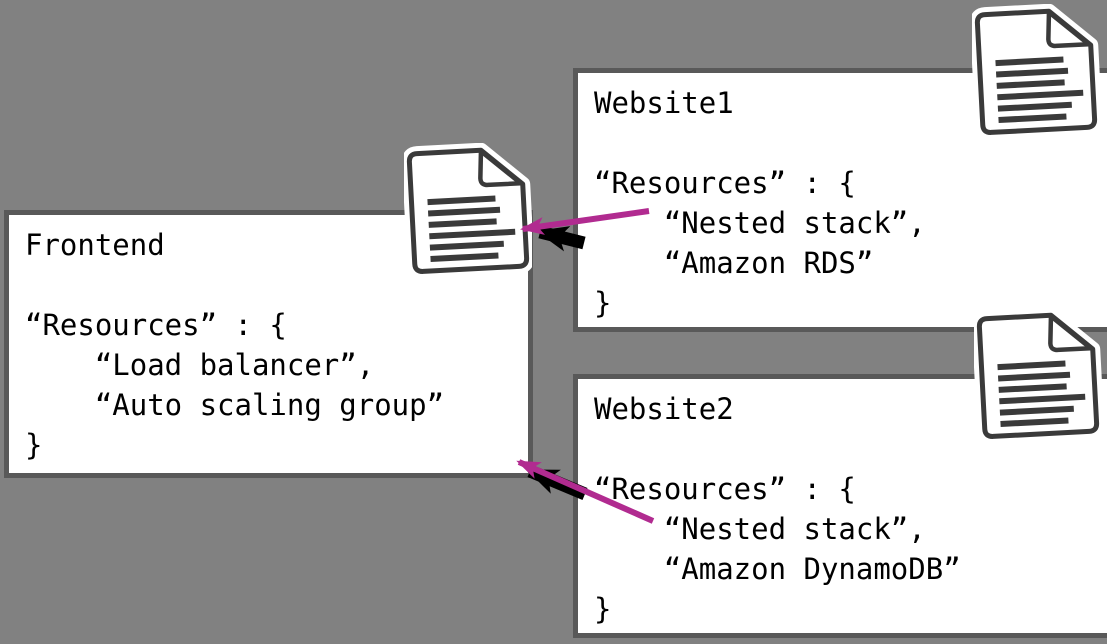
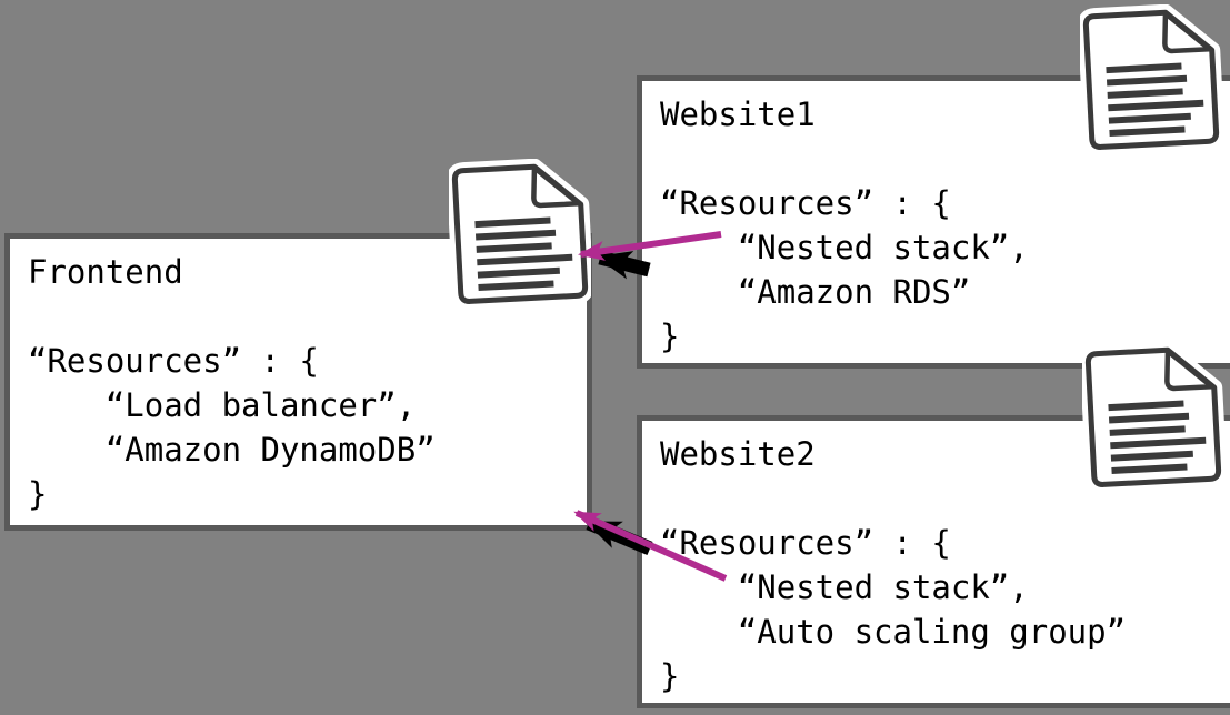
  Frontend
  “Resources” : {
  “Load balancer”,
- “Auto scaling group”
+ “Amazon DynamoDB”
  }
  Website1
  “Resources” : {
  “Nested stack”,
  “Amazon RDS”
  }
  Website2
  “Resources” : {
  “Nested stack”,
- “Amazon DynamoDB”
+ “Auto scaling group”
  }
